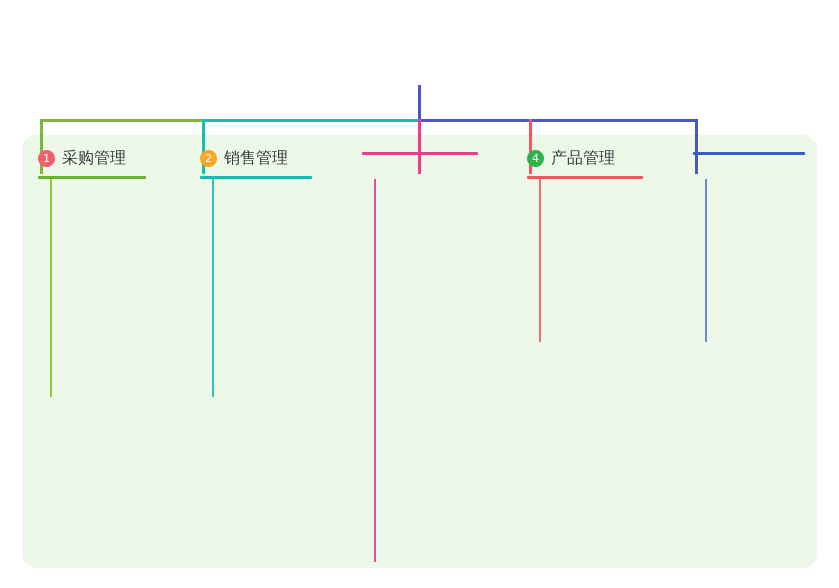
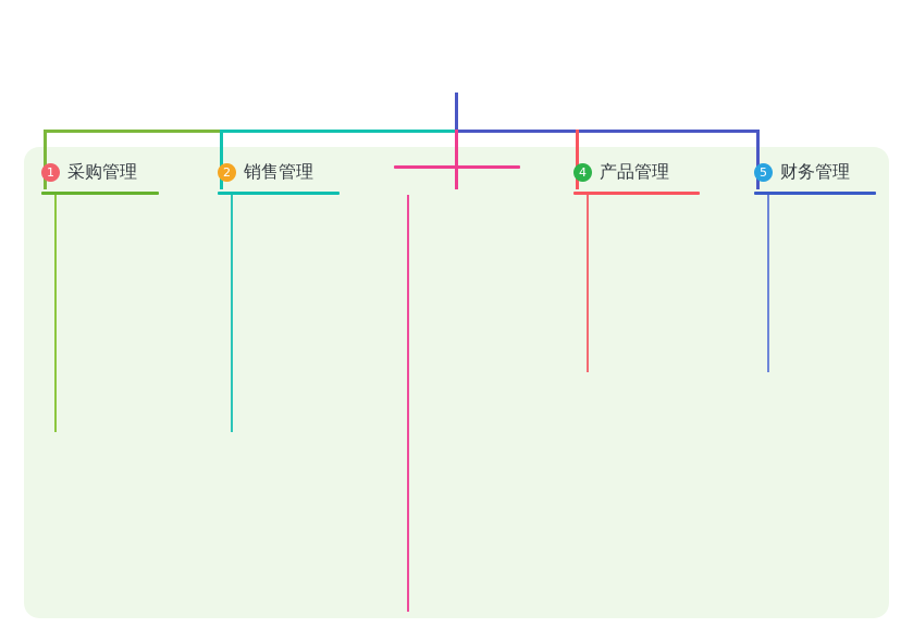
  1
  采购管理
  2
  销售管理
  4
  产品管理
+ 5
+ 财务管理
